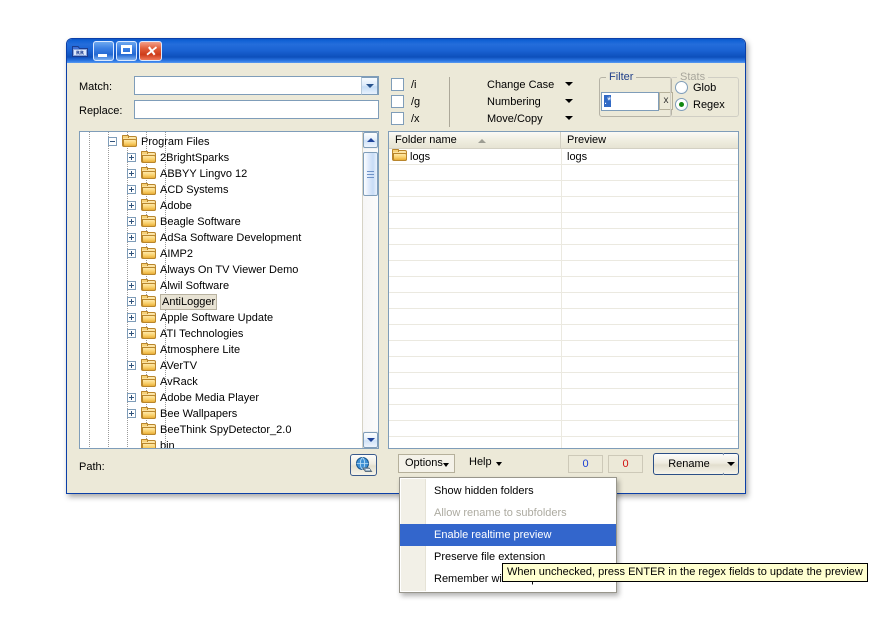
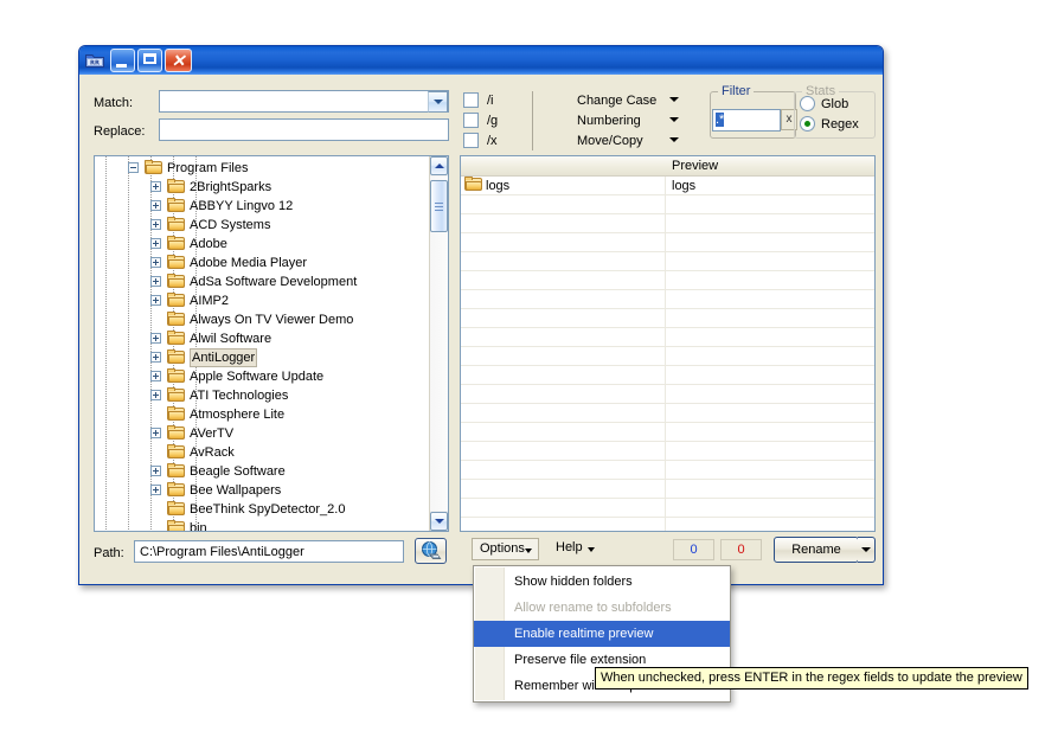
  ✕
  Match:
  Replace:
  /i
  /g
  /x
  Change Case
  Numbering
  Move/Copy
  Filter
  .*
  x
  Stats
  Glob
  Regex
  Program Files
  2BrightSparks
  ABBYY Lingvo 12
  ACD Systems
  Adobe
- Beagle Software
+ Adobe Media Player
  AdSa Software Development
  AIMP2
  Always On TV Viewer Demo
  Alwil Software
  AntiLogger
  Apple Software Update
  ATI Technologies
  Atmosphere Lite
  AVerTV
  AvRack
- Adobe Media Player
+ Beagle Software
  Bee Wallpapers
  BeeThink SpyDetector_2.0
  bin
- Folder name
  Preview
  logs
  logs
  Path:
+ C:\Program Files\AntiLogger
  Options
  Help
  0
  0
  Rename
  Show hidden folders
  Allow rename to subfolders
  Enable realtime preview
  Preserve file extension
  When unchecked, press ENTER in the regex fields to update the preview
